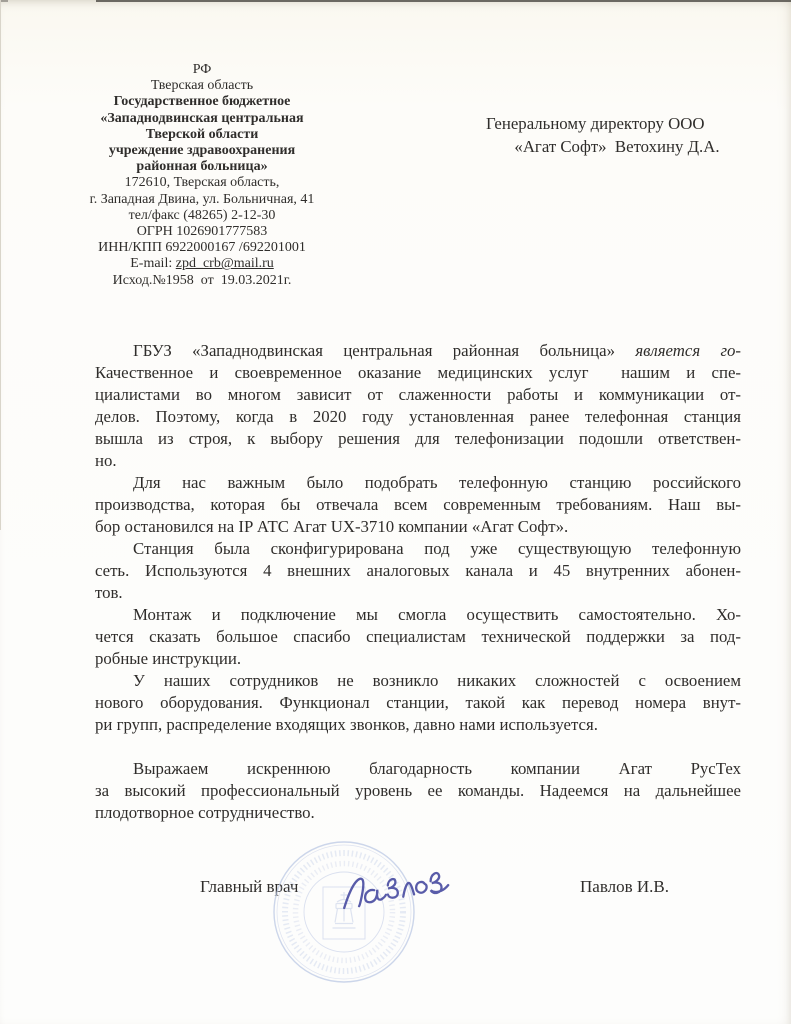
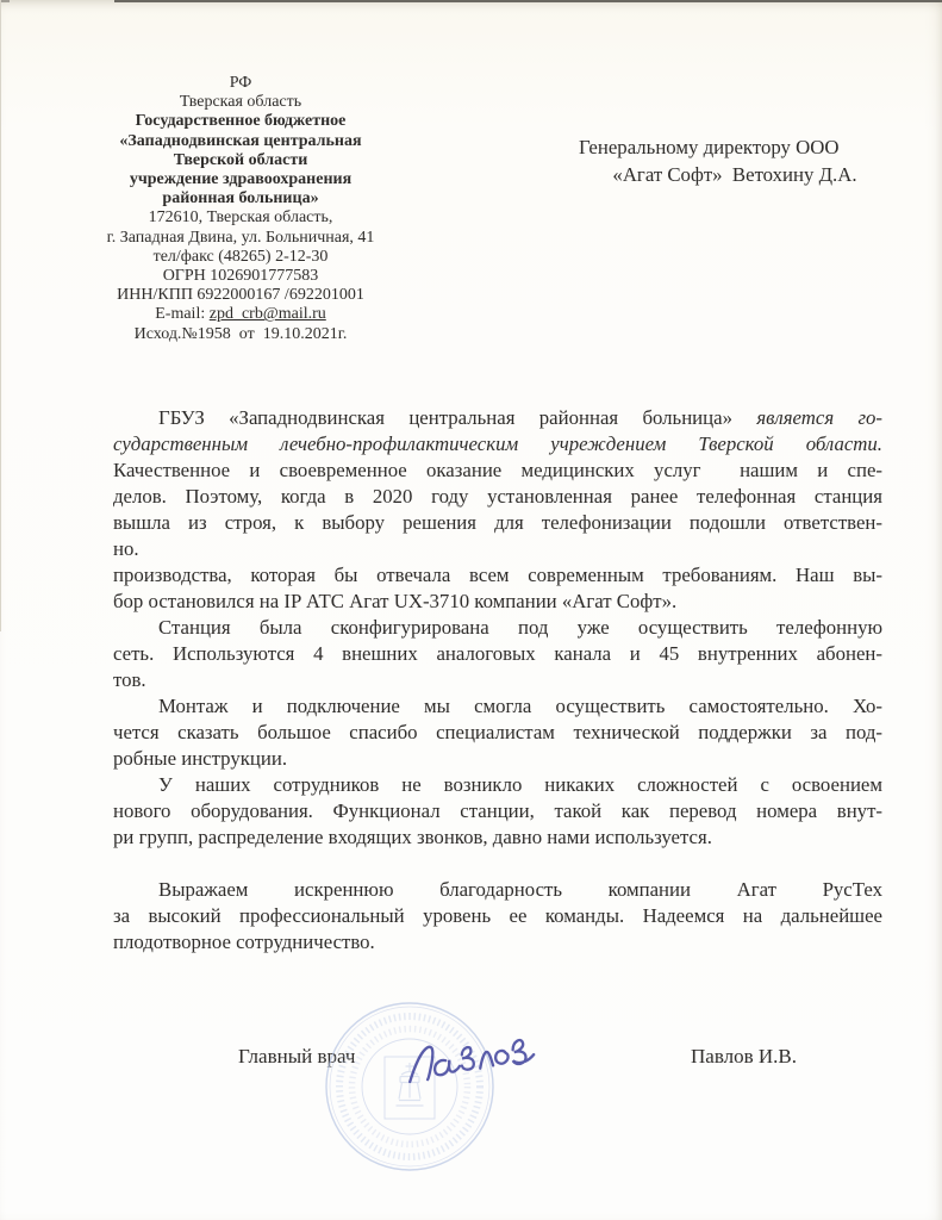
  РФ
  Тверская область
  Государственное бюджетное
  «Западнодвинская центральная
  Тверской области
  учреждение здравоохранения
  районная больница»
  172610, Тверская область,
  г. Западная Двина, ул. Больничная, 41
  тел/факс (48265) 2-12-30
  ОГРН 1026901777583
  ИНН/КПП 6922000167 /692201001
  E-mail: zpd_crb@mail.ru
- Исход.№1958 от 19.03.2021г.
+ Исход.№1958 от 19.10.2021г.
  Генеральному директору ООО
  «Агат Софт» Ветохину Д.А.
  ГБУЗ «Западнодвинская центральная районная больница» является го-
+ сударственным лечебно-профилактическим учреждением Тверской области.
  Качественное и своевременное оказание медицинских услуг нашим и спе-
- циалистами во многом зависит от слаженности работы и коммуникации от-
  делов. Поэтому, когда в 2020 году установленная ранее телефонная станция
  вышла из строя, к выбору решения для телефонизации подошли ответствен-
  но.
- Для нас важным было подобрать телефонную станцию российского
  производства, которая бы отвечала всем современным требованиям. Наш вы-
  бор остановился на IP АТС Агат UX-3710 компании «Агат Софт».
- Станция была сконфигурирована под уже существующую телефонную
+ Станция была сконфигурирована под уже осуществить телефонную
  сеть. Используются 4 внешних аналоговых канала и 45 внутренних абонен-
  тов.
  Монтаж и подключение мы смогла осуществить самостоятельно. Хо-
  чется сказать большое спасибо специалистам технической поддержки за под-
  робные инструкции.
  У наших сотрудников не возникло никаких сложностей с освоением
  нового оборудования. Функционал станции, такой как перевод номера внут-
  ри групп, распределение входящих звонков, давно нами используется.
  Выражаем искреннюю благодарность компании Агат РусТех
  за высокий профессиональный уровень ее команды. Надеемся на дальнейшее
  плодотворное сотрудничество.
  Главный врач
  Павлов И.В.
